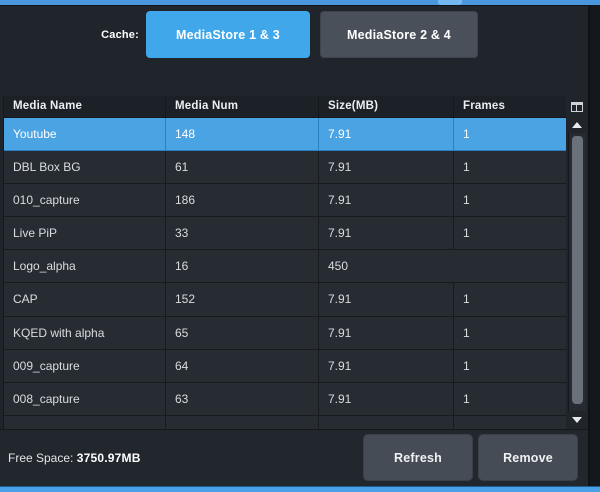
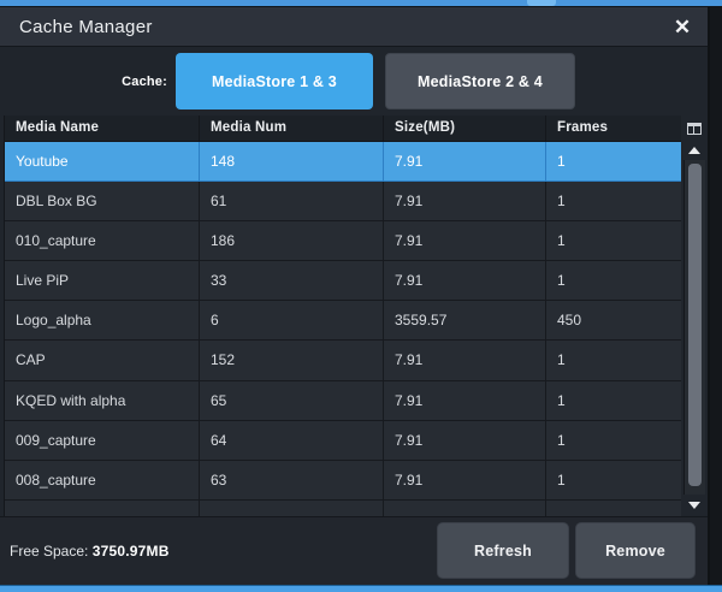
+ Cache Manager
+ ✕
  Cache:
  MediaStore 1 & 3
  MediaStore 2 & 4
  Media Name
  Media Num
  Size(MB)
  Frames
  Youtube
  148
  7.91
  1
  DBL Box BG
  61
  7.91
  1
  010_capture
  186
  7.91
  1
  Live PiP
  33
  7.91
  1
  Logo_alpha
- 16
+ 6
+ 3559.57
  450
  CAP
  152
  7.91
  1
  KQED with alpha
  65
  7.91
  1
  009_capture
  64
  7.91
  1
  008_capture
  63
  7.91
  1
  Free Space: 3750.97MB
  Refresh
  Remove
